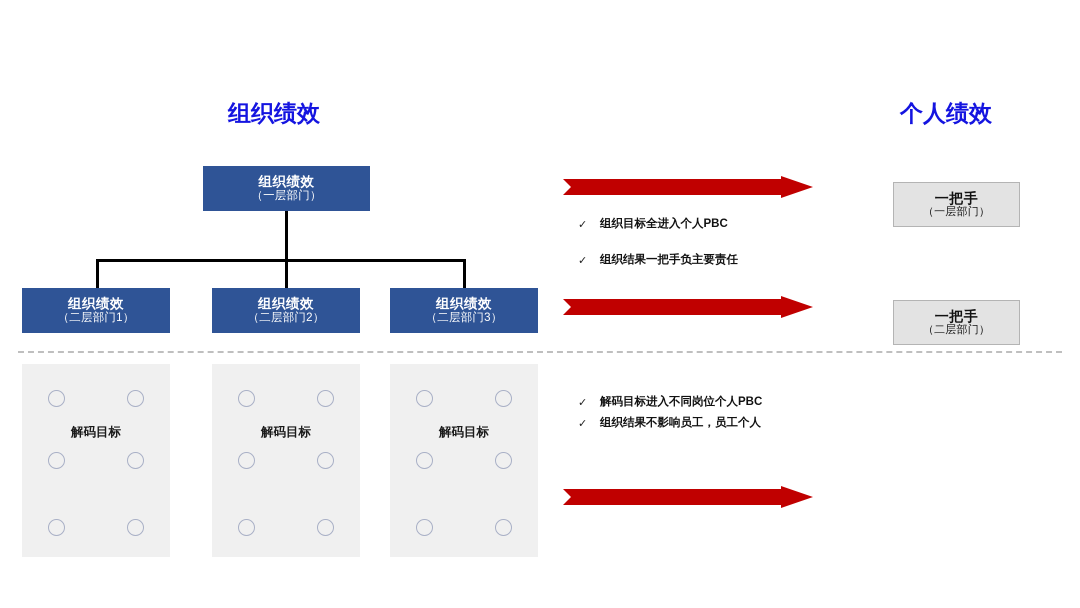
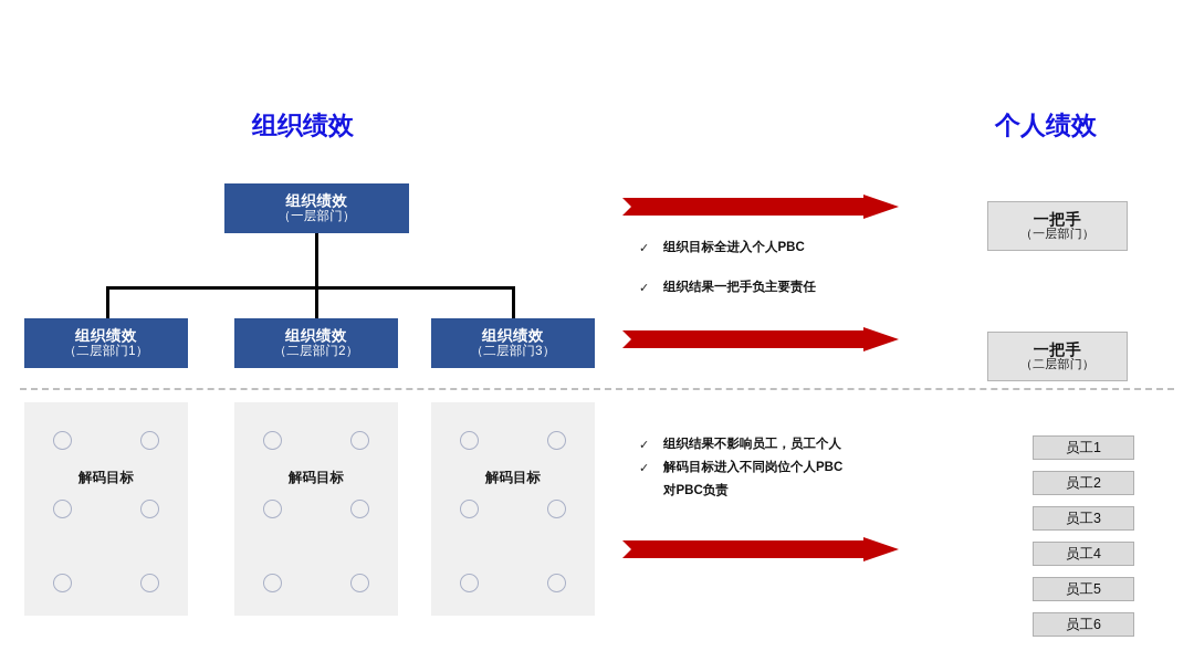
  组织绩效
  个人绩效
  组织绩效
  （一层部门）
  组织绩效
  （二层部门1）
  组织绩效
  （二层部门2）
  组织绩效
  （二层部门3）
  解码目标
  解码目标
  解码目标
  ✓
  组织目标全进入个人PBC
  ✓
  组织结果一把手负主要责任
  ✓
- 解码目标进入不同岗位个人PBC
+ 组织结果不影响员工，员工个人
  ✓
- 组织结果不影响员工，员工个人
+ 解码目标进入不同岗位个人PBC
+ 对PBC负责
  一把手
  （一层部门）
  一把手
  （二层部门）
+ 员工1
+ 员工2
+ 员工3
+ 员工4
+ 员工5
+ 员工6
